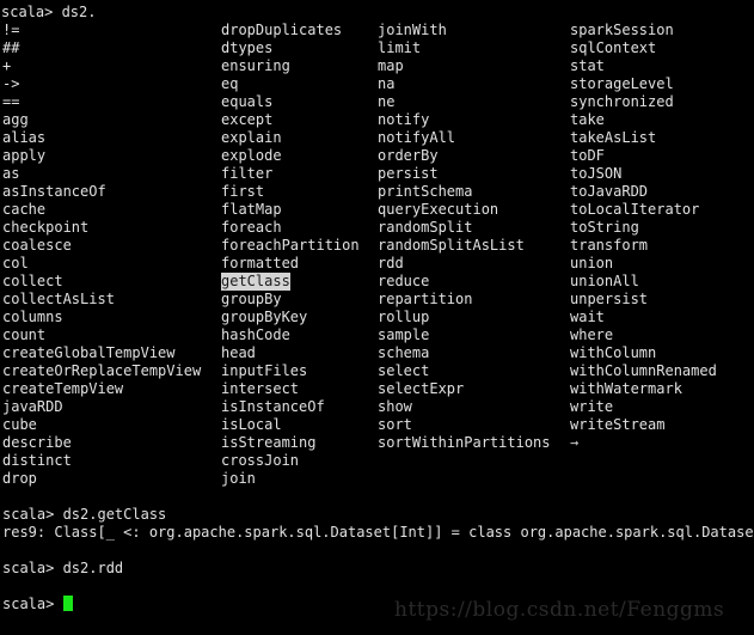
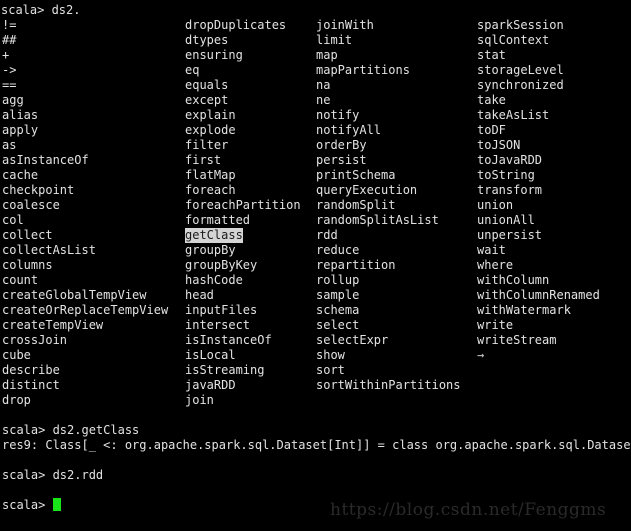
  scala> ds2.
  !=
  ##
  +
  ->
  ==
  agg
  alias
  apply
  as
  asInstanceOf
  cache
  checkpoint
  coalesce
  col
  collect
  collectAsList
  columns
  count
  createGlobalTempView
  createOrReplaceTempView
  createTempView
- javaRDD
+ crossJoin
  cube
  describe
  distinct
  drop
  dropDuplicates
  dtypes
  ensuring
  eq
  equals
  except
  explain
  explode
  filter
  first
  flatMap
  foreach
  foreachPartition
  formatted
  getClass
  groupBy
  groupByKey
  hashCode
  head
  inputFiles
  intersect
  isInstanceOf
  isLocal
  isStreaming
- crossJoin
+ javaRDD
  join
  joinWith
  limit
  map
+ mapPartitions
  na
  ne
  notify
  notifyAll
  orderBy
  persist
  printSchema
  queryExecution
  randomSplit
  randomSplitAsList
  rdd
  reduce
  repartition
  rollup
  sample
  schema
  select
  selectExpr
  show
  sort
  sortWithinPartitions
  sparkSession
  sqlContext
  stat
  storageLevel
  synchronized
  take
  takeAsList
  toDF
  toJSON
  toJavaRDD
- toLocalIterator
  toString
  transform
  union
  unionAll
  unpersist
  wait
  where
  withColumn
  withColumnRenamed
  withWatermark
  write
  writeStream
  →
  scala> ds2.getClass
  res9: Class[_ <: org.apache.spark.sql.Dataset[Int]] = class org.apache.spark.sql.Datase
  scala> ds2.rdd
  scala>
  https://blog.csdn.net/Fenggms
